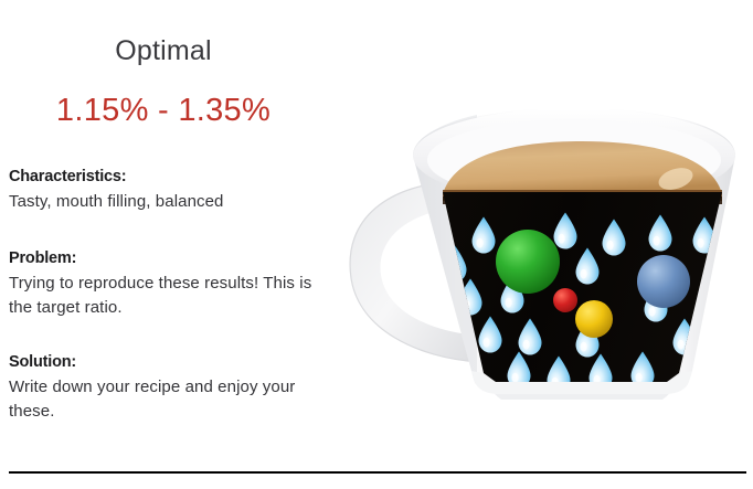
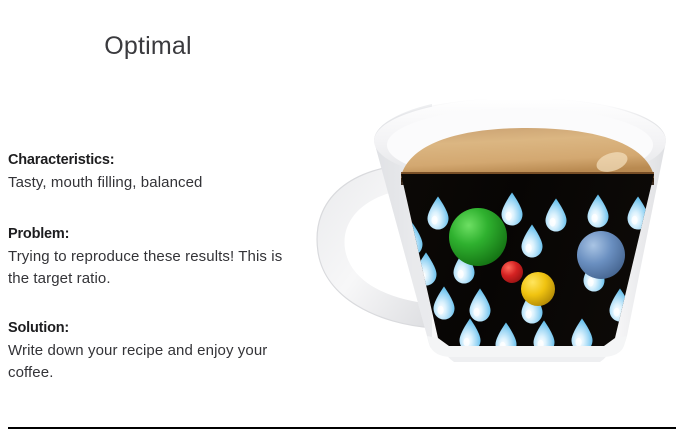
  Optimal
- 1.15% - 1.35%
  Characteristics:
  Tasty, mouth filling, balanced
  Problem:
  Trying to reproduce these results! This is the target ratio.
  Solution:
- Write down your recipe and enjoy your these.
+ Write down your recipe and enjoy your coffee.
